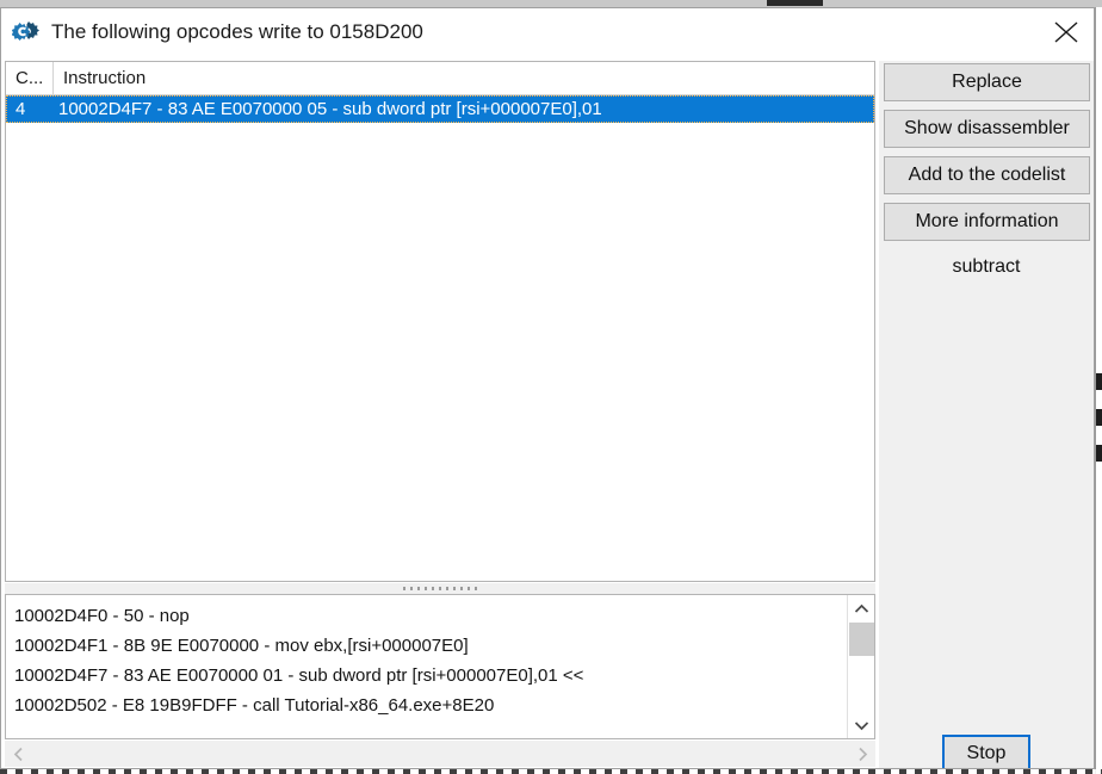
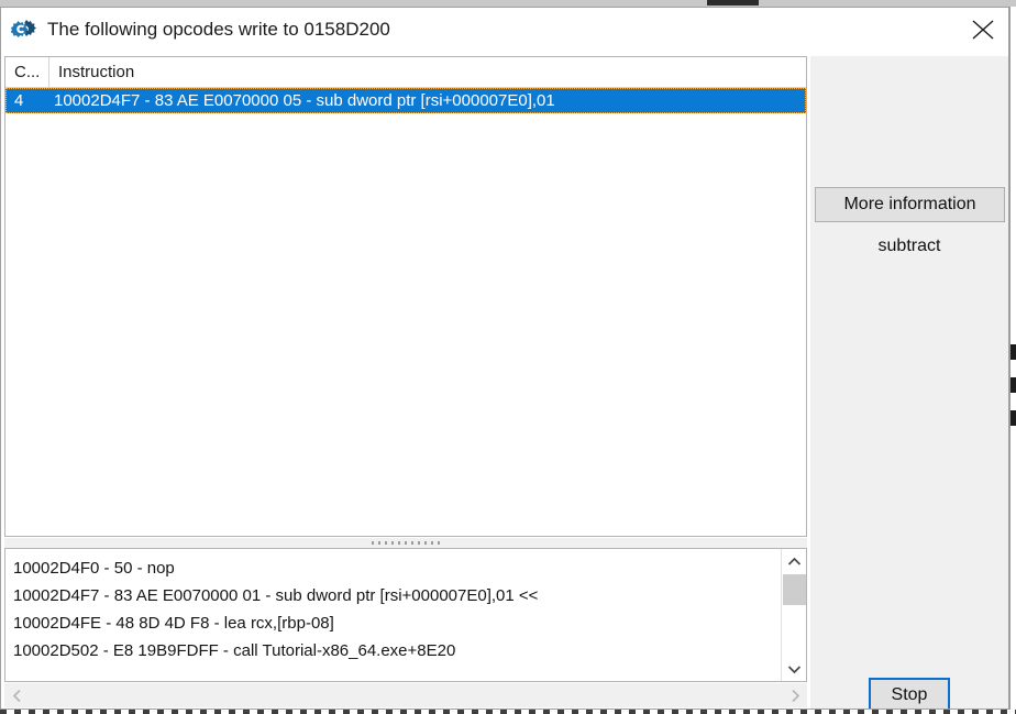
  The following opcodes write to 0158D200
  C...
  Instruction
  4
  10002D4F7 - 83 AE E0070000 05 - sub dword ptr [rsi+000007E0],01
  10002D4F0 - 50 - nop
- 10002D4F1 - 8B 9E E0070000 - mov ebx,[rsi+000007E0]
  10002D4F7 - 83 AE E0070000 01 - sub dword ptr [rsi+000007E0],01 <<
+ 10002D4FE - 48 8D 4D F8 - lea rcx,[rbp-08]
  10002D502 - E8 19B9FDFF - call Tutorial-x86_64.exe+8E20
- Replace
- Show disassembler
- Add to the codelist
  More information
  subtract
  Stop
